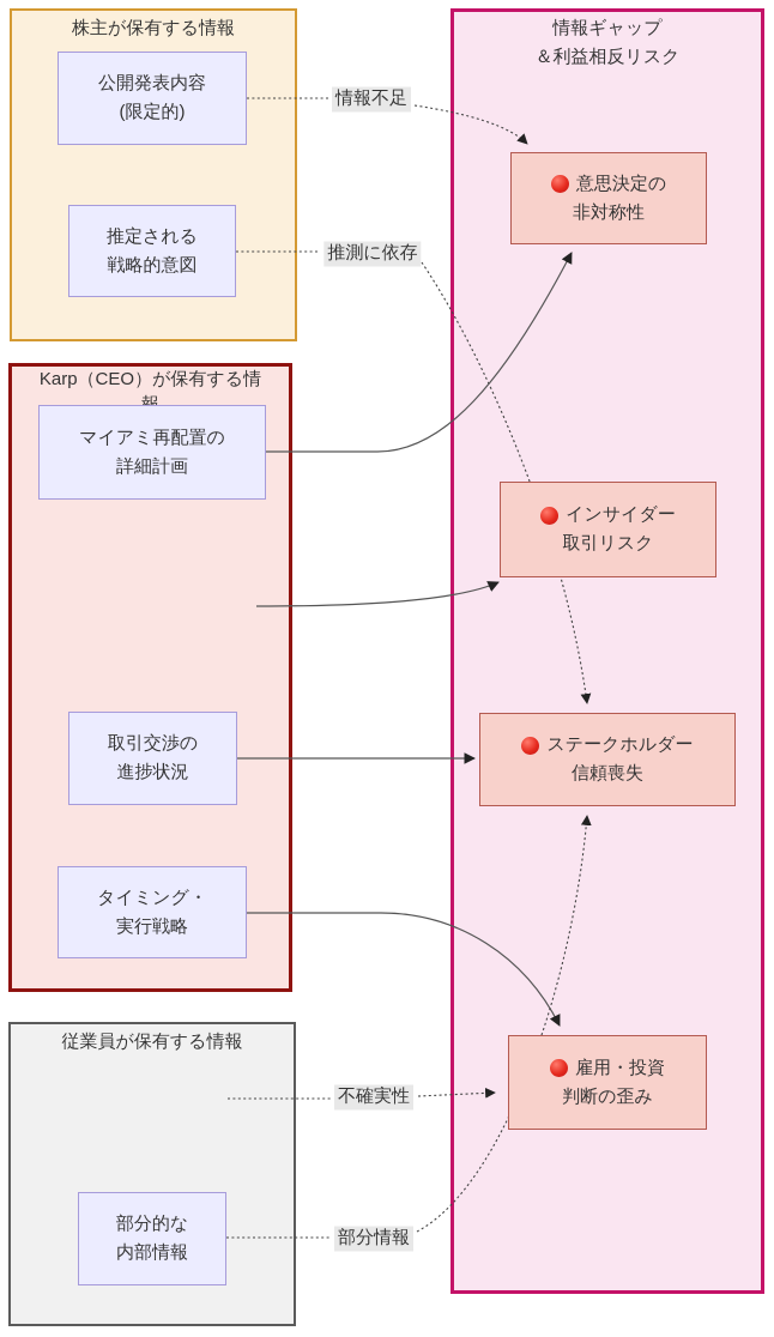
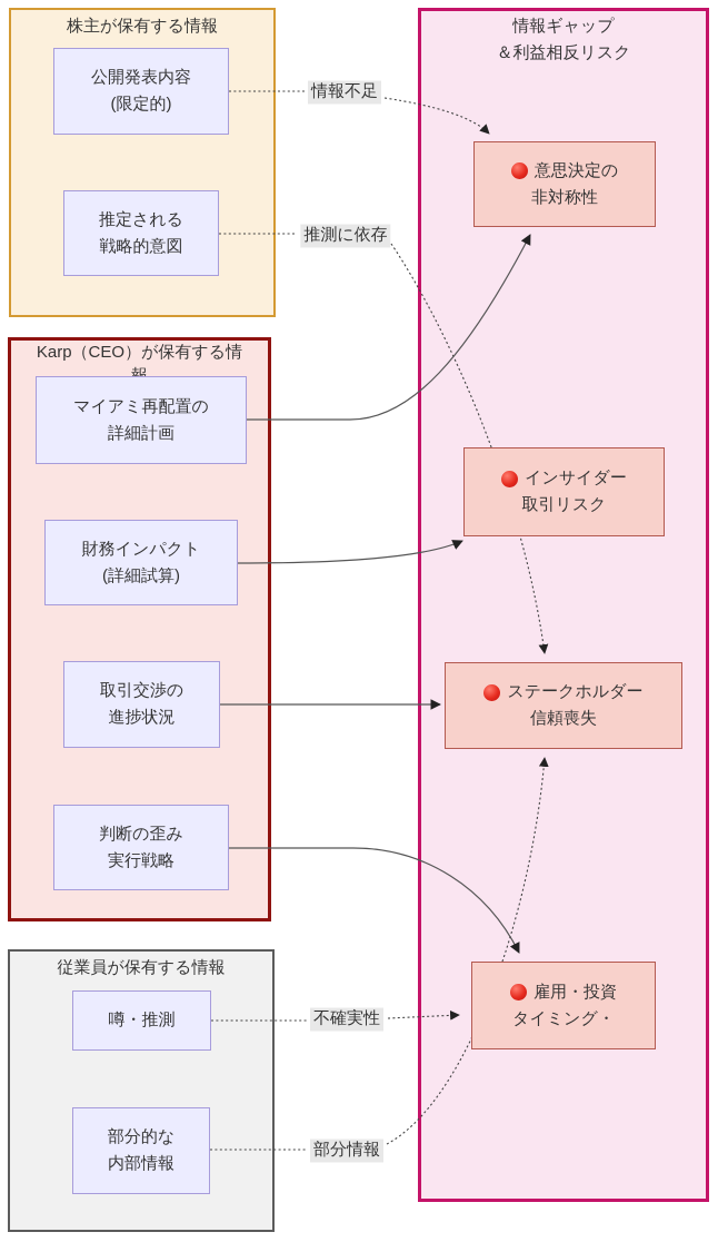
  株主が保有する情報
  Karp（CEO）が保有する情
  従業員が保有する情報
  情報ギャップ
  ＆利益相反リスク
  公開発表内容
  (限定的)
  推定される
  戦略的意図
  マイアミ再配置の
  詳細計画
+ 財務インパクト
+ (詳細試算)
  取引交渉の
  進捗状況
- タイミング・
+ 判断の歪み
  実行戦略
+ 噂・推測
  部分的な
  内部情報
  意思決定の
  非対称性
  インサイダー
  取引リスク
  ステークホルダー
  信頼喪失
  雇用・投資
- 判断の歪み
+ タイミング・
  情報不足
  推測に依存
  不確実性
  部分情報
